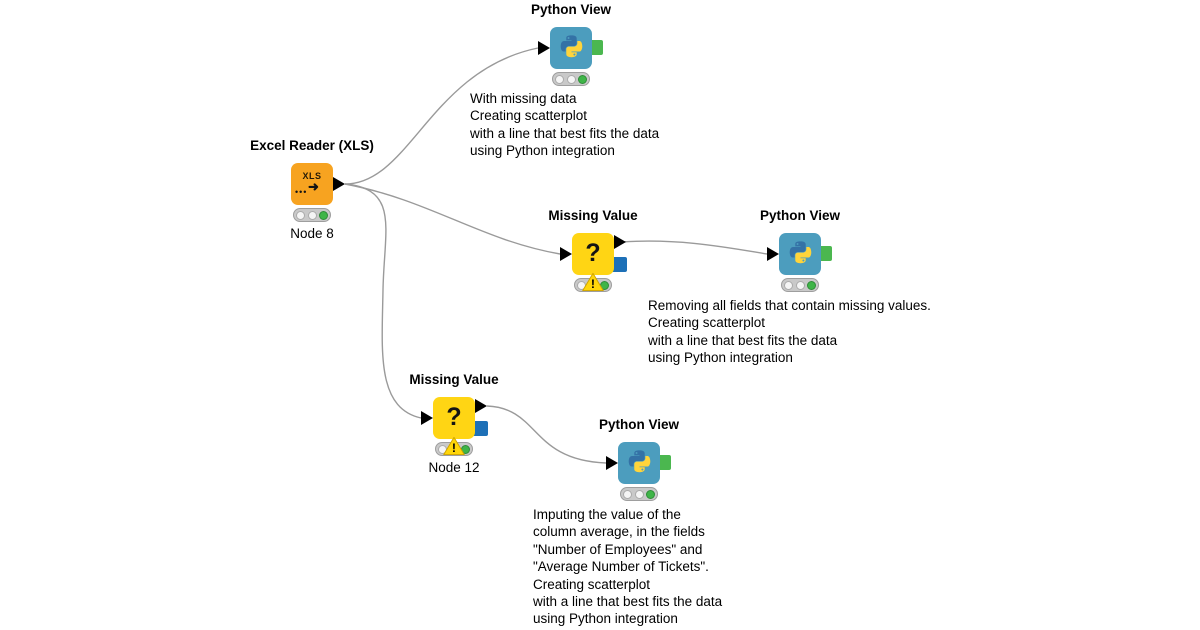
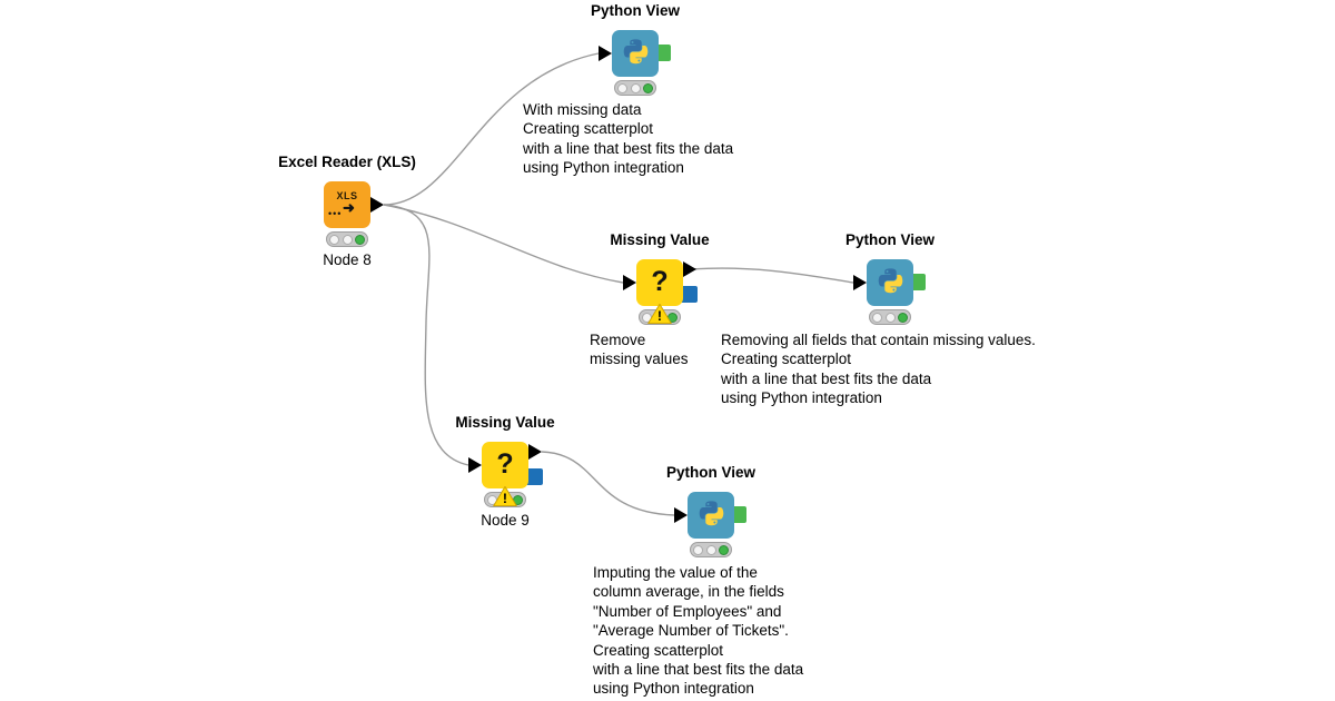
  Excel Reader (XLS)
  XLS
  ➜
  •••
  Node 8
  Python View
  Missing Value
  ?
  !
  Python View
  Missing Value
  ?
  !
- Node 12
+ Node 9
  Python View
  With missing data
  Creating scatterplot
  with a line that best fits the data
  using Python integration
+ Remove
+ missing values
  Removing all fields that contain missing values.
  Creating scatterplot
  with a line that best fits the data
  using Python integration
  Imputing the value of the
  column average, in the fields
  "Number of Employees" and
  "Average Number of Tickets".
  Creating scatterplot
  with a line that best fits the data
  using Python integration
